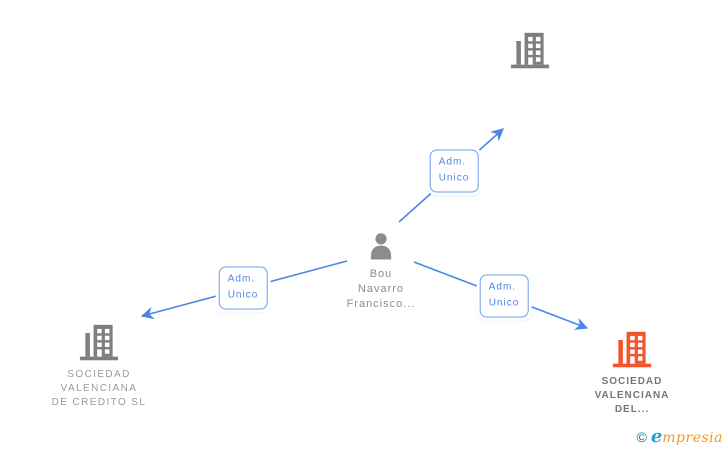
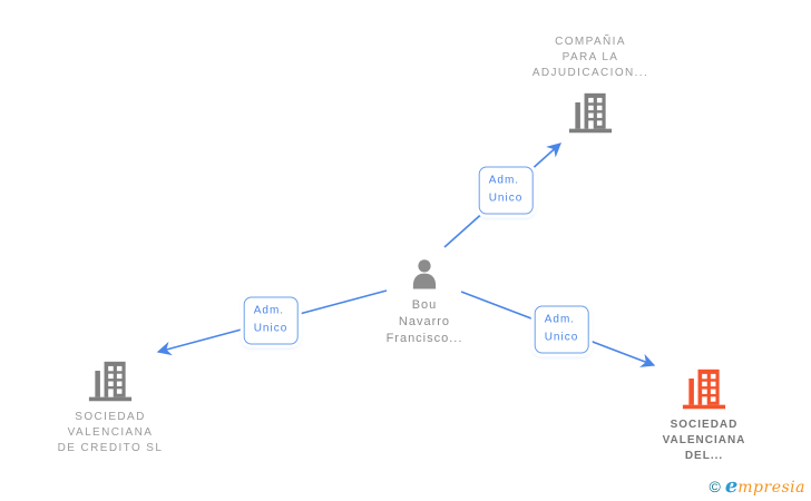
  Adm.
  Unico
  Adm.
  Unico
  Adm.
  Unico
+ COMPAÑIA
+ PARA LA
+ ADJUDICACION...
  Bou
  Navarro
  Francisco...
  SOCIEDAD
  VALENCIANA
  DE CREDITO SL
  SOCIEDAD
  VALENCIANA
  DEL...
  ©
  empresia
